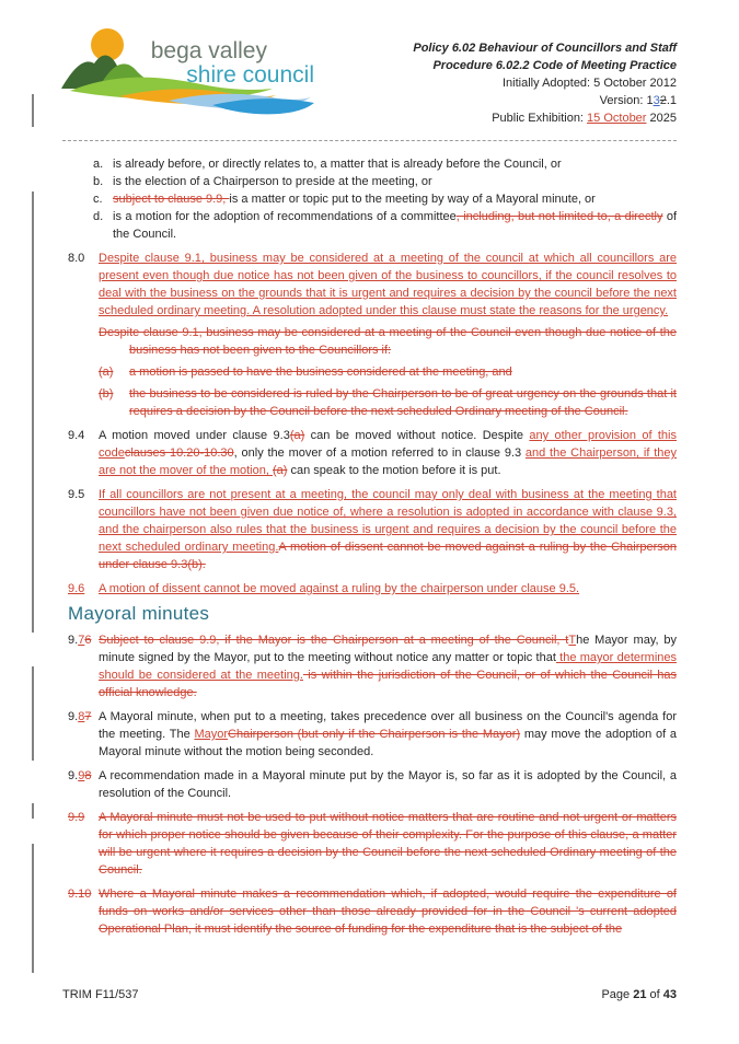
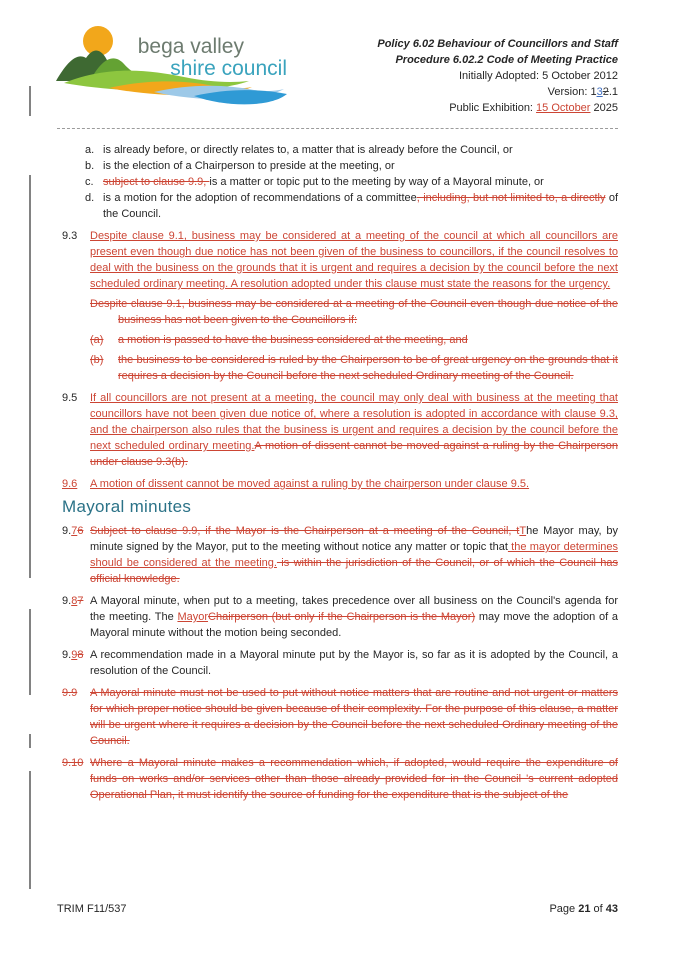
  bega valley
  shire council
  Policy 6.02 Behaviour of Councillors and Staff
  Procedure 6.02.2 Code of Meeting Practice
  Initially Adopted: 5 October 2012
  Version: 132.1
  Public Exhibition: 15 October 2025
  a.
  is already before, or directly relates to, a matter that is already before the Council, or
  b.
  is the election of a Chairperson to preside at the meeting, or
  c.
  subject to clause 9.9, is a matter or topic put to the meeting by way of a Mayoral minute, or
  d.
  is a motion for the adoption of recommendations of a committee, including, but not limited to, a directly of the Council.
- 8.0
+ 9.3
  Despite clause 9.1, business may be considered at a meeting of the council at which all councillors are present even though due notice has not been given of the business to councillors, if the council resolves to deal with the business on the grounds that it is urgent and requires a decision by the council before the next scheduled ordinary meeting. A resolution adopted under this clause must state the reasons for the urgency.
  Despite clause 9.1, business may be considered at a meeting of the Council even though due notice of the business has not been given to the Councillors if:
  (a)
  a motion is passed to have the business considered at the meeting, and
  (b)
  the business to be considered is ruled by the Chairperson to be of great urgency on the grounds that it requires a decision by the Council before the next scheduled Ordinary meeting of the Council.
- 9.4
- A motion moved under clause 9.3(a) can be moved without notice. Despite any other provision of this codeclauses 10.20-10.30, only the mover of a motion referred to in clause 9.3 and the Chairperson, if they are not the mover of the motion, (a) can speak to the motion before it is put.
  9.5
  If all councillors are not present at a meeting, the council may only deal with business at the meeting that councillors have not been given due notice of, where a resolution is adopted in accordance with clause 9.3, and the chairperson also rules that the business is urgent and requires a decision by the council before the next scheduled ordinary meeting.A motion of dissent cannot be moved against a ruling by the Chairperson under clause 9.3(b).
  9.6
  A motion of dissent cannot be moved against a ruling by the chairperson under clause 9.5.
  Mayoral minutes
  9.76
  Subject to clause 9.9, if the Mayor is the Chairperson at a meeting of the Council, tThe Mayor may, by minute signed by the Mayor, put to the meeting without notice any matter or topic that the mayor determines should be considered at the meeting. is within the jurisdiction of the Council, or of which the Council has official knowledge.
  9.87
  A Mayoral minute, when put to a meeting, takes precedence over all business on the Council's agenda for the meeting. The MayorChairperson (but only if the Chairperson is the Mayor) may move the adoption of a Mayoral minute without the motion being seconded.
  9.98
  A recommendation made in a Mayoral minute put by the Mayor is, so far as it is adopted by the Council, a resolution of the Council.
  9.9
  A Mayoral minute must not be used to put without notice matters that are routine and not urgent or matters for which proper notice should be given because of their complexity. For the purpose of this clause, a matter will be urgent where it requires a decision by the Council before the next scheduled Ordinary meeting of the Council.
  9.10
  Where a Mayoral minute makes a recommendation which, if adopted, would require the expenditure of funds on works and/or services other than those already provided for in the Council 's current adopted Operational Plan, it must identify the source of funding for the expenditure that is the subject of the
  TRIM F11/537
  Page 21 of 43
